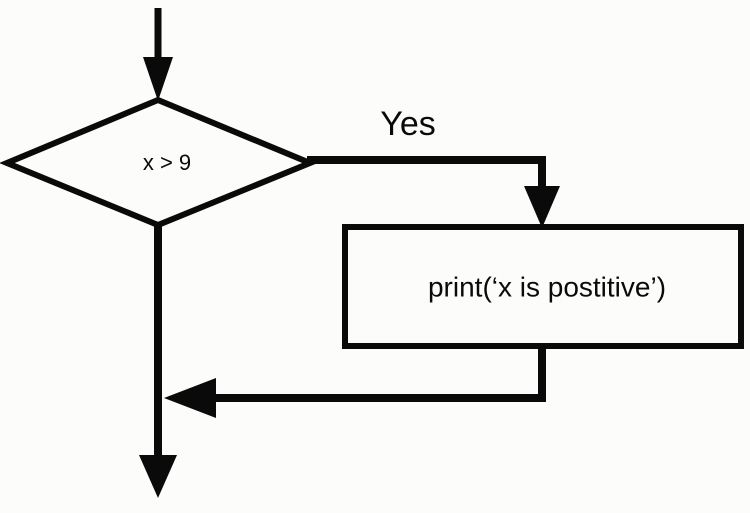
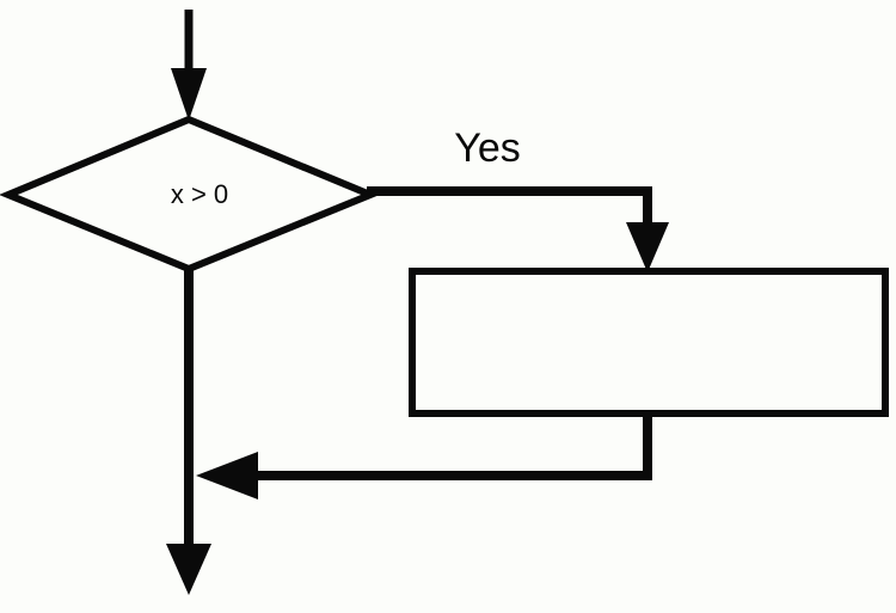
- x > 9
+ x > 0
- print(‘x is postitive’)
  Yes
